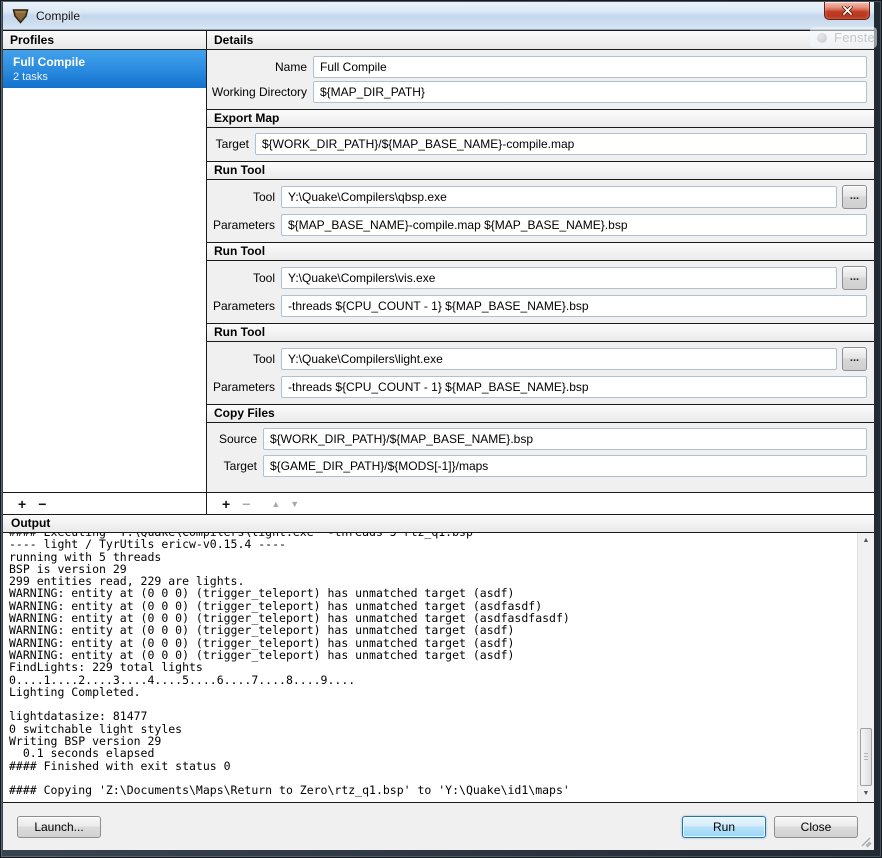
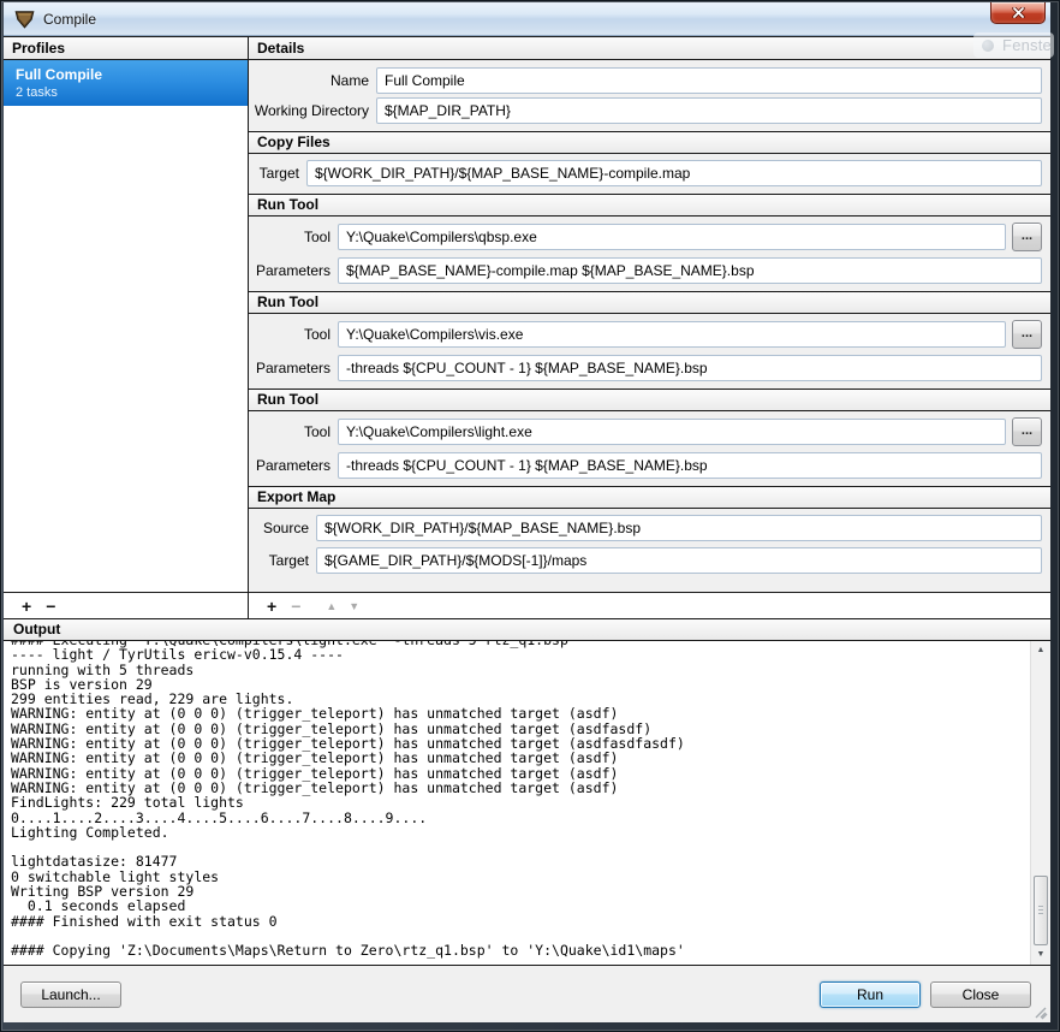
  Compile
  Fenste
  Profiles
  Full Compile
  2 tasks
  +
  −
  Details
  Name
  Full Compile
  Working Directory
  ${MAP_DIR_PATH}
- Export Map
+ Copy Files
  Target
  ${WORK_DIR_PATH}/${MAP_BASE_NAME}-compile.map
  Run Tool
  Tool
  Y:\Quake\Compilers\qbsp.exe
  ...
  Parameters
  ${MAP_BASE_NAME}-compile.map ${MAP_BASE_NAME}.bsp
  Run Tool
  Tool
  Y:\Quake\Compilers\vis.exe
  ...
  Parameters
  -threads ${CPU_COUNT - 1} ${MAP_BASE_NAME}.bsp
  Run Tool
  Tool
  Y:\Quake\Compilers\light.exe
  ...
  Parameters
  -threads ${CPU_COUNT - 1} ${MAP_BASE_NAME}.bsp
- Copy Files
+ Export Map
  Source
  ${WORK_DIR_PATH}/${MAP_BASE_NAME}.bsp
  Target
  ${GAME_DIR_PATH}/${MODS[-1]}/maps
  +
  −
  ▲
  ▼
  Output
  ---- light / TyrUtils ericw-v0.15.4 ----
  running with 5 threads
  BSP is version 29
  299 entities read, 229 are lights.
  WARNING: entity at (0 0 0) (trigger_teleport) has unmatched target (asdf)
  WARNING: entity at (0 0 0) (trigger_teleport) has unmatched target (asdfasdf)
  WARNING: entity at (0 0 0) (trigger_teleport) has unmatched target (asdfasdfasdf)
  WARNING: entity at (0 0 0) (trigger_teleport) has unmatched target (asdf)
  WARNING: entity at (0 0 0) (trigger_teleport) has unmatched target (asdf)
  WARNING: entity at (0 0 0) (trigger_teleport) has unmatched target (asdf)
  FindLights: 229 total lights
  0....1....2....3....4....5....6....7....8....9....
  Lighting Completed.
  lightdatasize: 81477
  0 switchable light styles
  Writing BSP version 29
  0.1 seconds elapsed
  #### Finished with exit status 0
  #### Copying 'Z:\Documents\Maps\Return to Zero\rtz_q1.bsp' to 'Y:\Quake\id1\maps'
  Launch...
  Run
  Close
